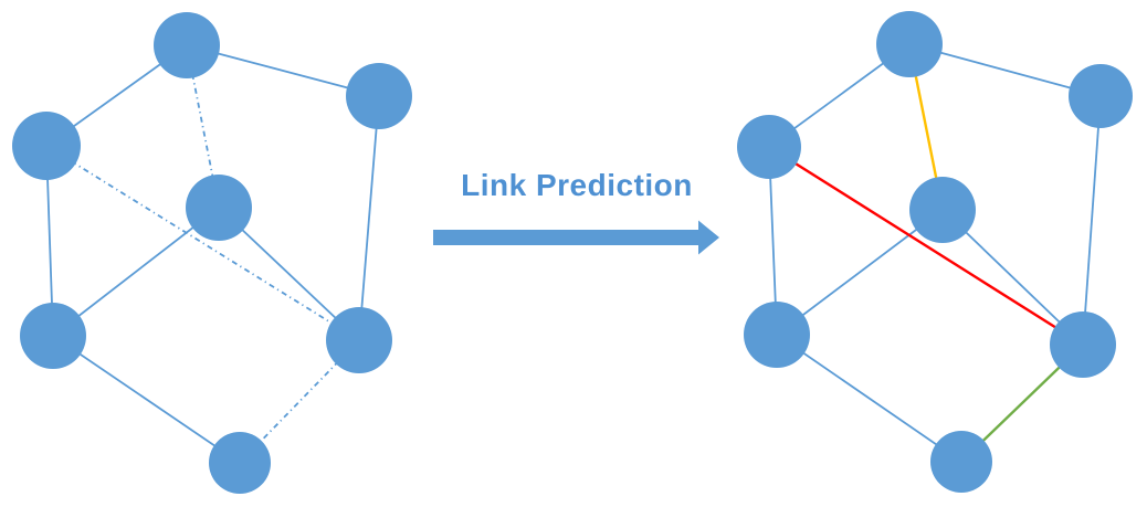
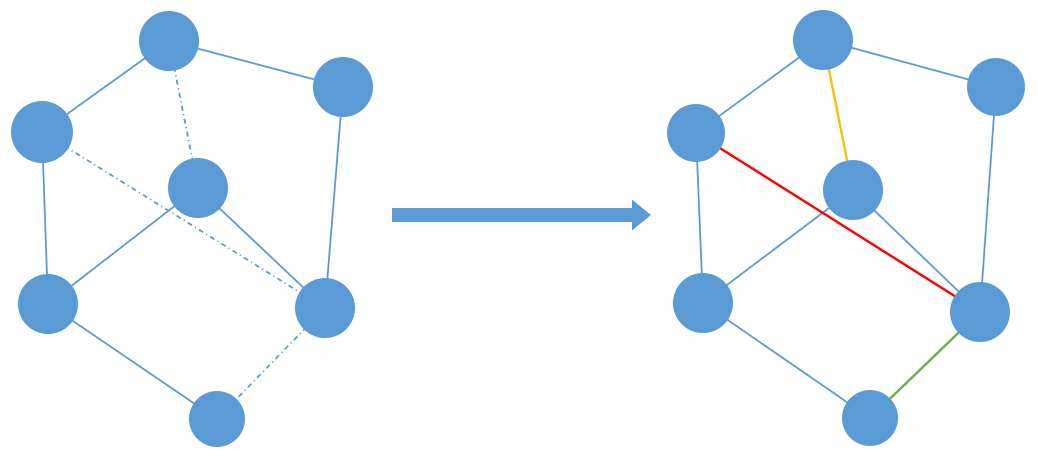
- Link Prediction
